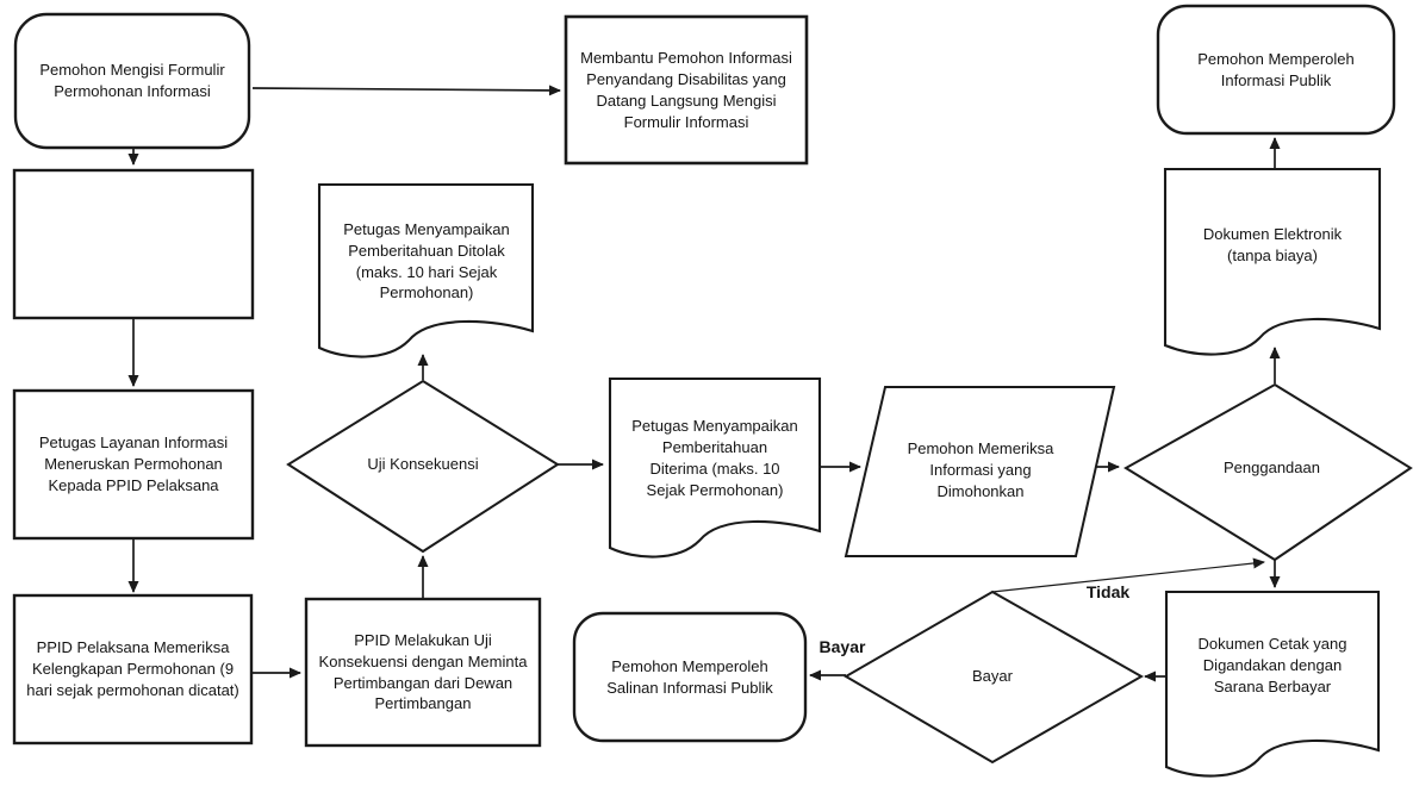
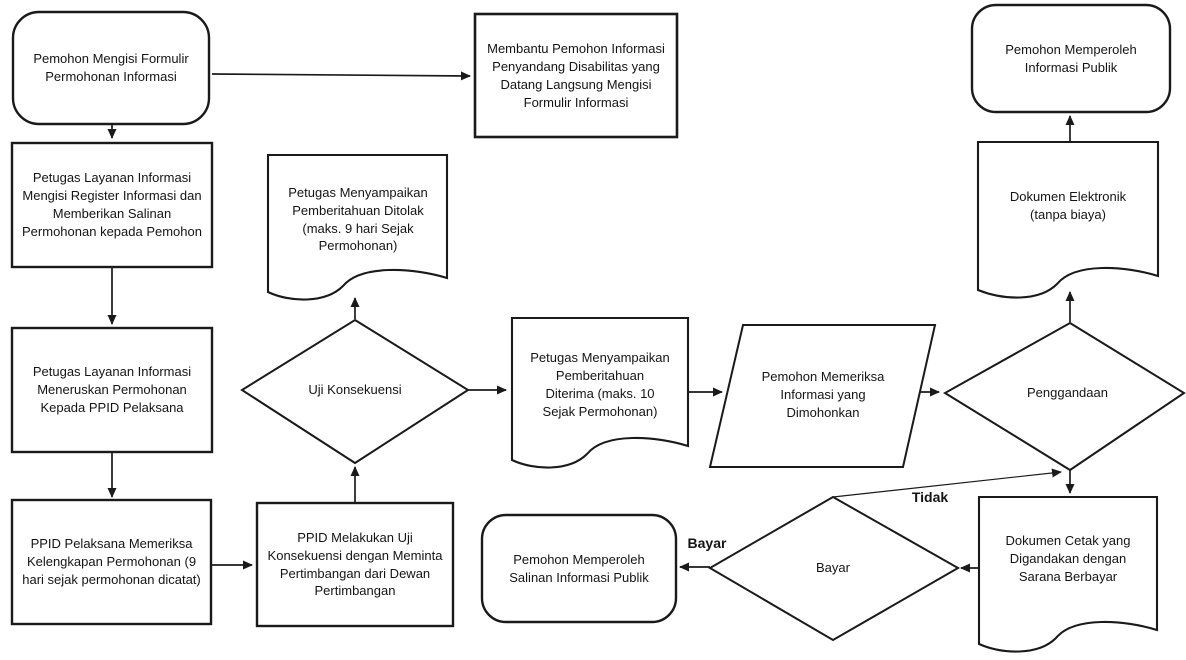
  Pemohon Mengisi Formulir Permohonan Informasi
+ Petugas Layanan Informasi Mengisi Register Informasi dan Memberikan Salinan Permohonan kepada Pemohon
  Petugas Layanan Informasi Meneruskan Permohonan Kepada PPID Pelaksana
  PPID Pelaksana Memeriksa Kelengkapan Permohonan (9 hari sejak permohonan dicatat)
  PPID Melakukan Uji Konsekuensi dengan Meminta Pertimbangan dari Dewan Pertimbangan
- Petugas Menyampaikan Pemberitahuan Ditolak (maks. 10 hari Sejak Permohonan)
+ Petugas Menyampaikan Pemberitahuan Ditolak (maks. 9 hari Sejak Permohonan)
  Uji Konsekuensi
  Petugas Menyampaikan Pemberitahuan Diterima (maks. 10 Sejak Permohonan)
  Membantu Pemohon Informasi Penyandang Disabilitas yang Datang Langsung Mengisi Formulir Informasi
  Pemohon Memeriksa Informasi yang Dimohonkan
  Penggandaan
  Pemohon Memperoleh Informasi Publik
  Dokumen Elektronik (tanpa biaya)
  Dokumen Cetak yang Digandakan dengan Sarana Berbayar
  Bayar
  Pemohon Memperoleh Salinan Informasi Publik
  Tidak
  Bayar
